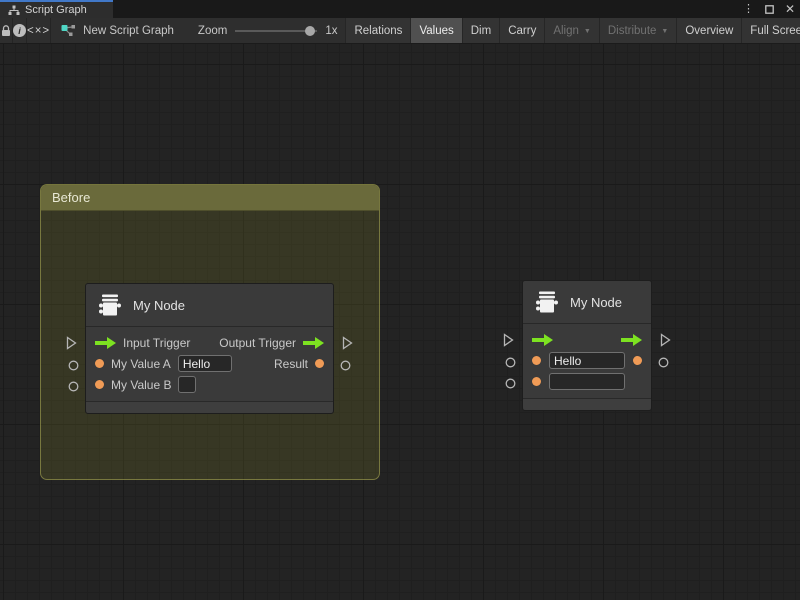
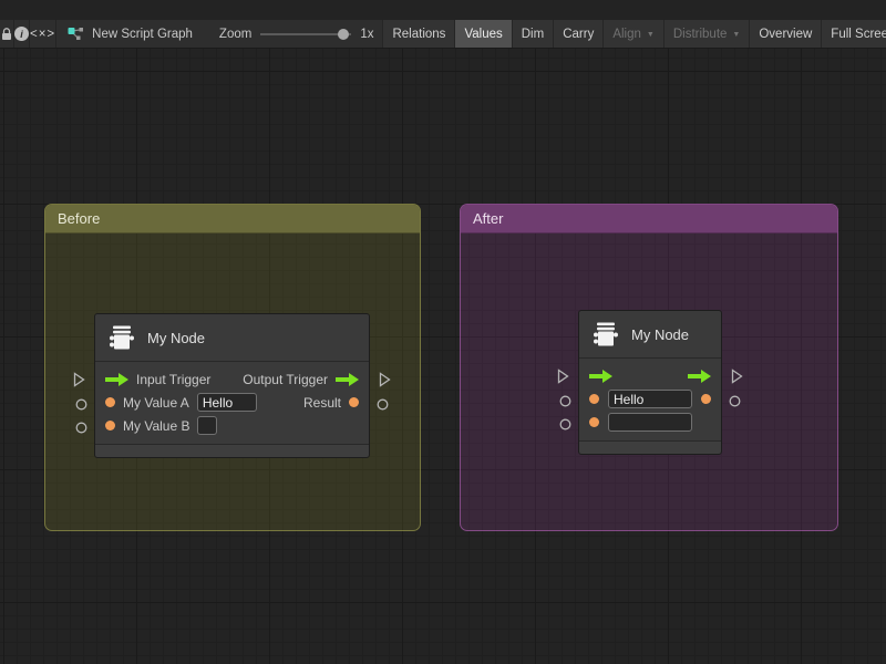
- Script Graph
- ⋮
- ✕
  i
  <×>
  New Script Graph
  Zoom
  1x
  Relations
  Values
  Dim
  Carry
  Align
  Distribute
  Overview
  Full Scree
  Before
+ After
  My Node
  Input Trigger
  Output Trigger
  My Value A
  Hello
  Result
  My Value B
  My Node
  Hello
